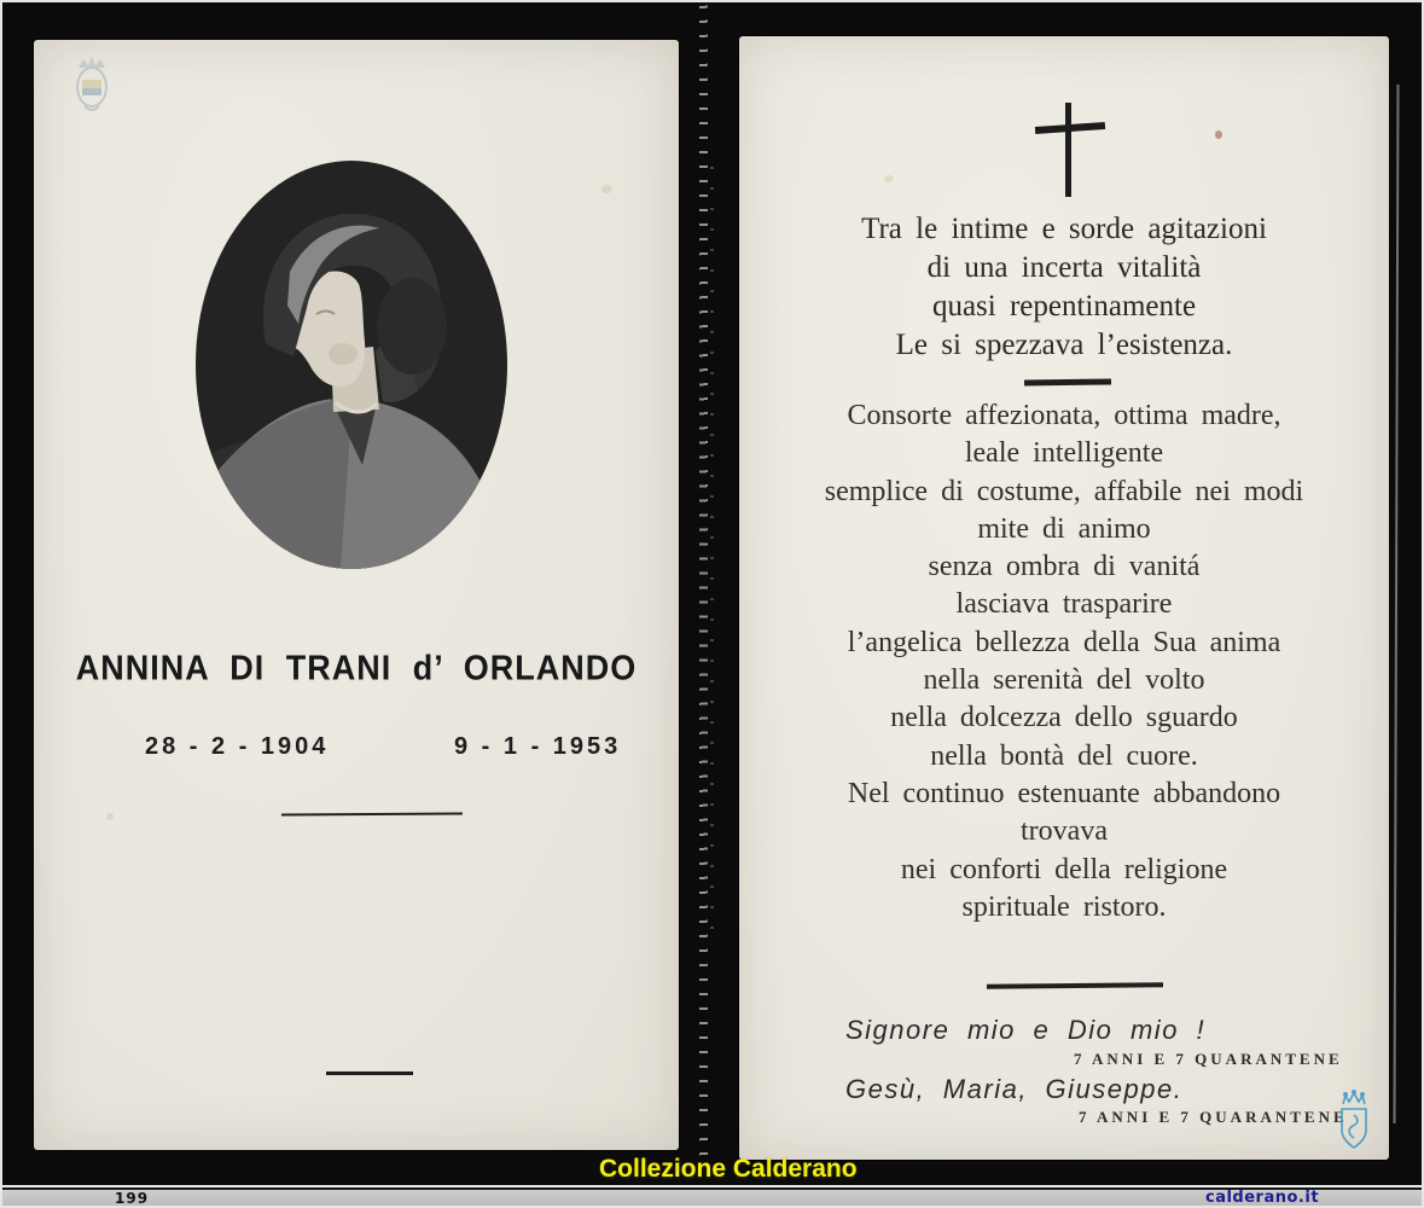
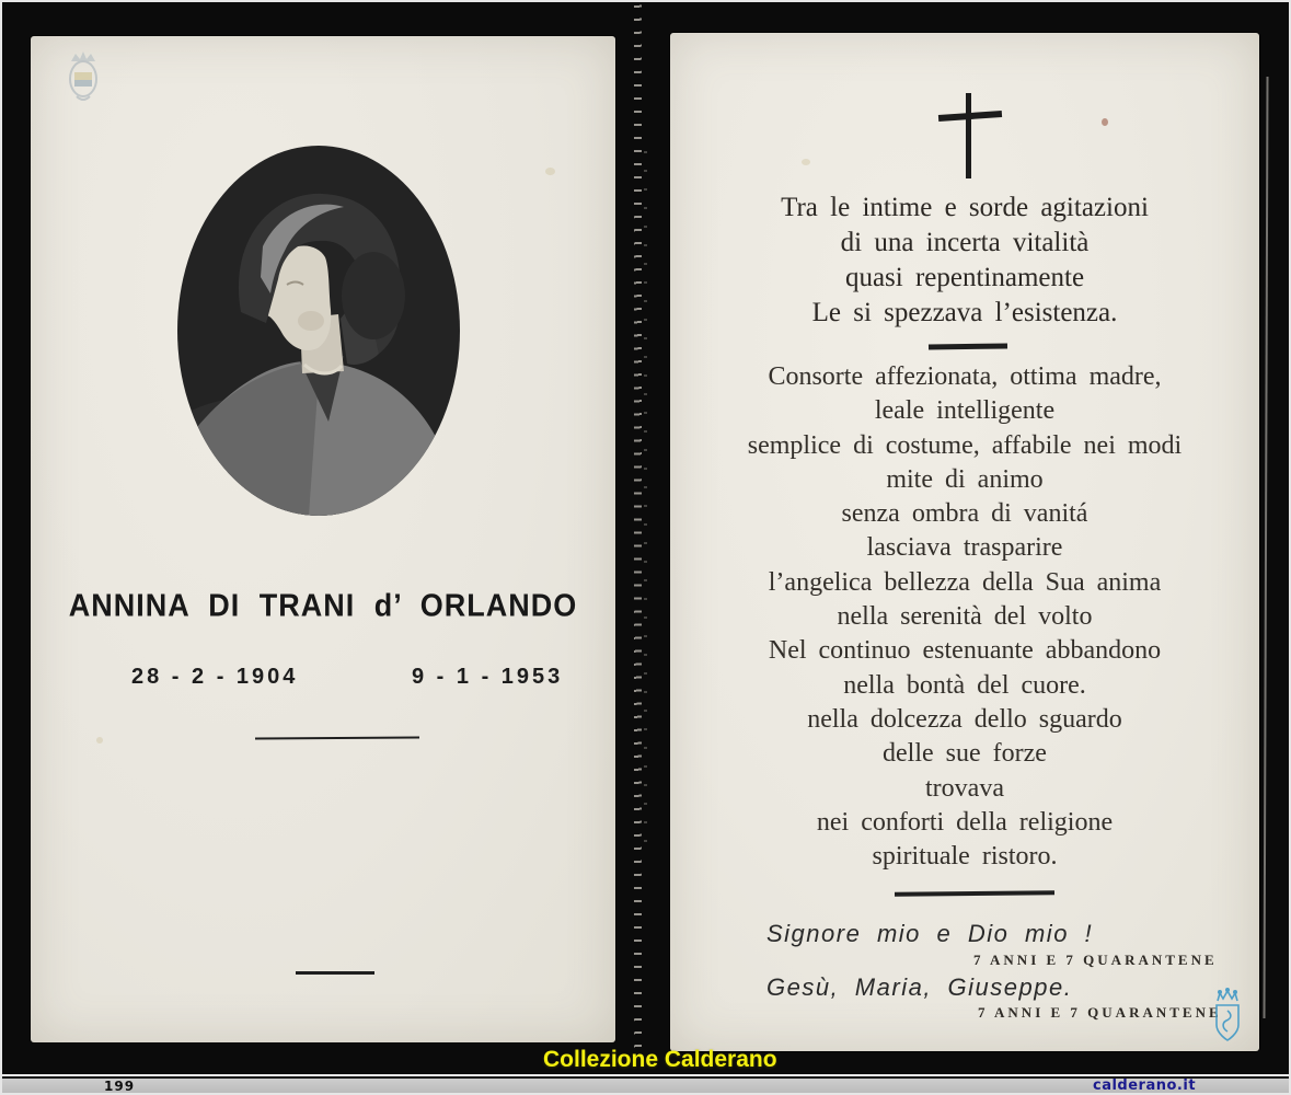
  ANNINA DI TRANI d’ ORLANDO
  28 - 2 - 1904
  9 - 1 - 1953
  Tra le intime e sorde agitazioni
  di una incerta vitalità
  quasi repentinamente
  Le si spezzava l’esistenza.
  Consorte affezionata, ottima madre,
  leale intelligente
  semplice di costume, affabile nei modi
  mite di animo
  senza ombra di vanitá
  lasciava trasparire
  l’angelica bellezza della Sua anima
  nella serenità del volto
- nella dolcezza dello sguardo
+ Nel continuo estenuante abbandono
  nella bontà del cuore.
- Nel continuo estenuante abbandono
+ nella dolcezza dello sguardo
+ delle sue forze
  trovava
  nei conforti della religione
  spirituale ristoro.
  Signore mio e Dio mio !
  7 ANNI E 7 QUARANTENE
  Gesù, Maria, Giuseppe.
  7 ANNI E 7 QUARANTENE
  Collezione Calderano
  199
  calderano.it
